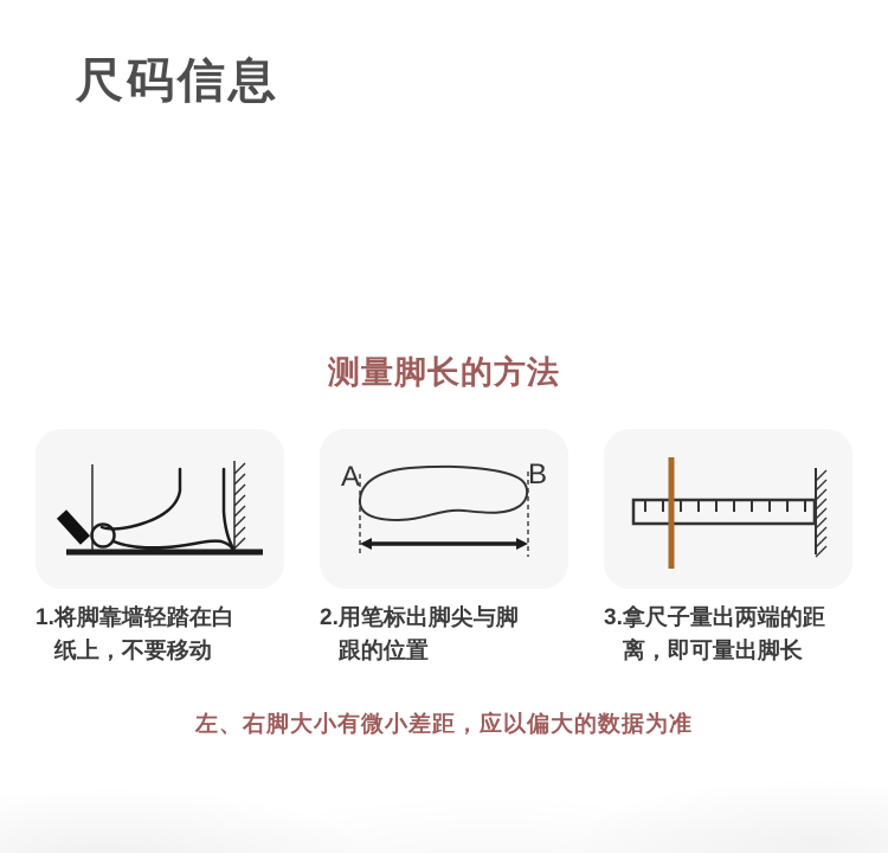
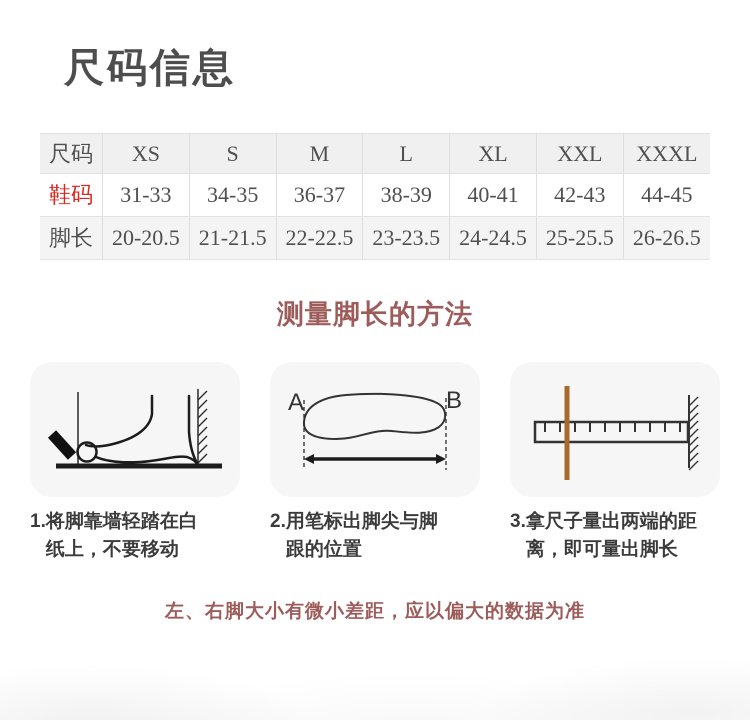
  尺码信息
+ 尺码	XS	S	M	L	XL	XXL	XXXL
+ 鞋码	31-33	34-35	36-37	38-39	40-41	42-43	44-45
+ 脚长	20-20.5	21-21.5	22-22.5	23-23.5	24-24.5	25-25.5	26-26.5
  测量脚长的方法
  A
  B
  1.
  将脚靠墙轻踏在白纸上，不要移动
  2.
  用笔标出脚尖与脚跟的位置
  3.
  拿尺子量出两端的距离，即可量出脚长
  左、右脚大小有微小差距，应以偏大的数据为准
